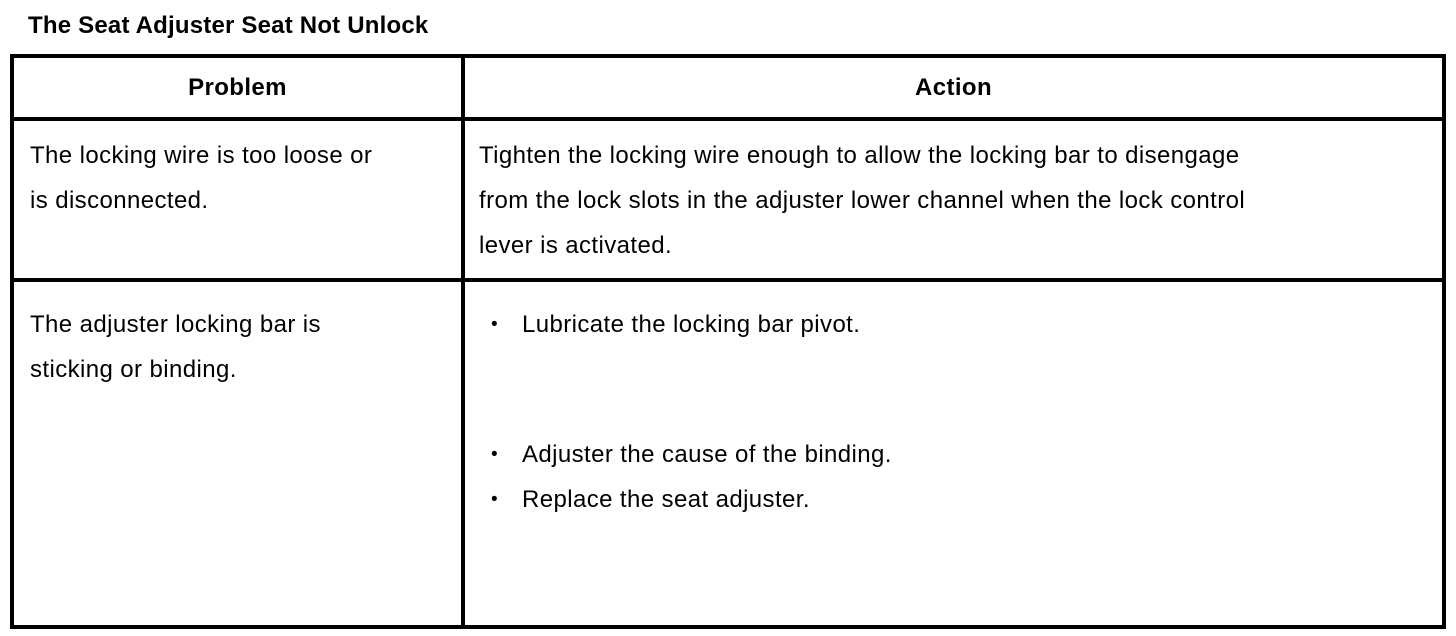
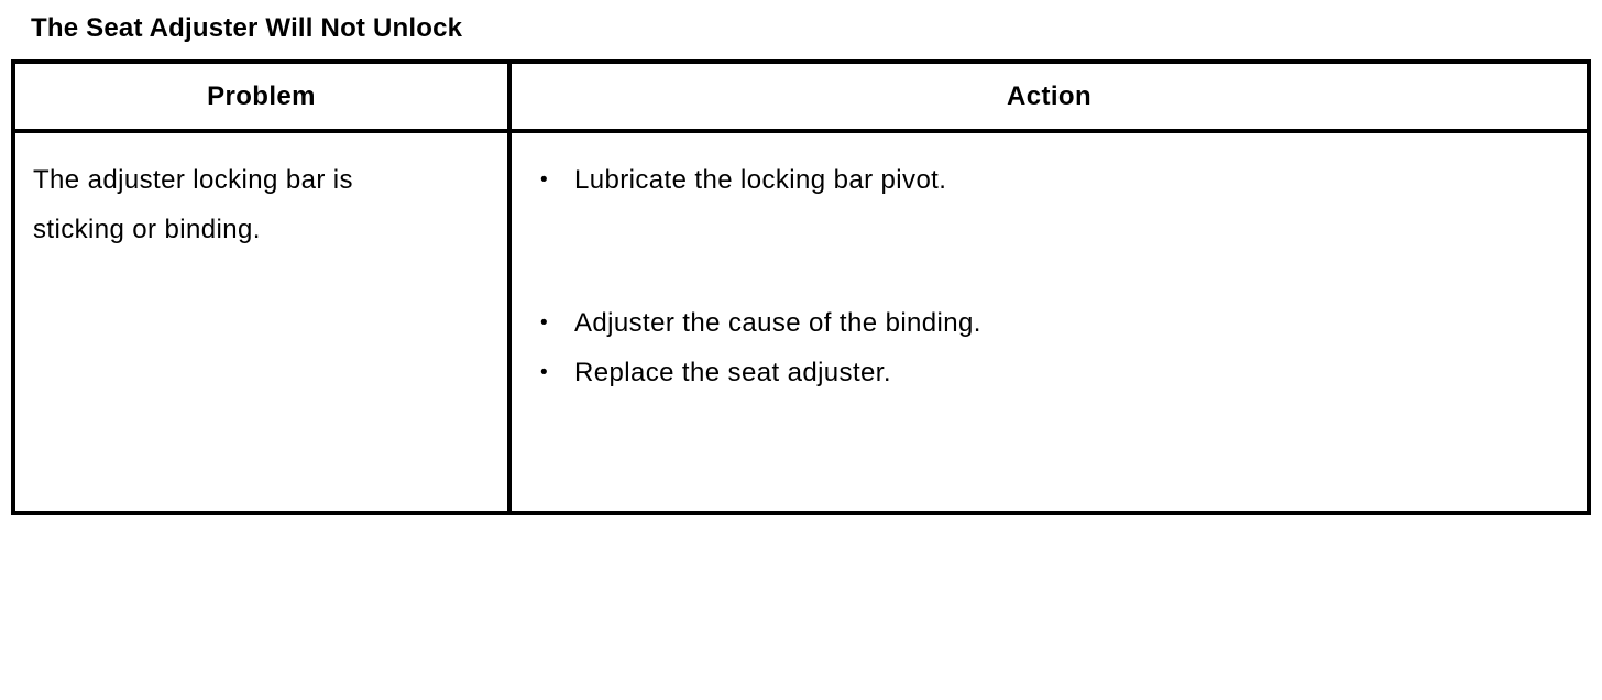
- The Seat Adjuster Seat Not Unlock
+ The Seat Adjuster Will Not Unlock
  Problem	Action
- The locking wire is too loose or is disconnected.	Tighten the locking wire enough to allow the locking bar to disengage from the lock slots in the adjuster lower channel when the lock control lever is activated.
  The adjuster locking bar is sticking or binding.	• Lubricate the locking bar pivot. • Adjuster the cause of the binding. • Replace the seat adjuster.
